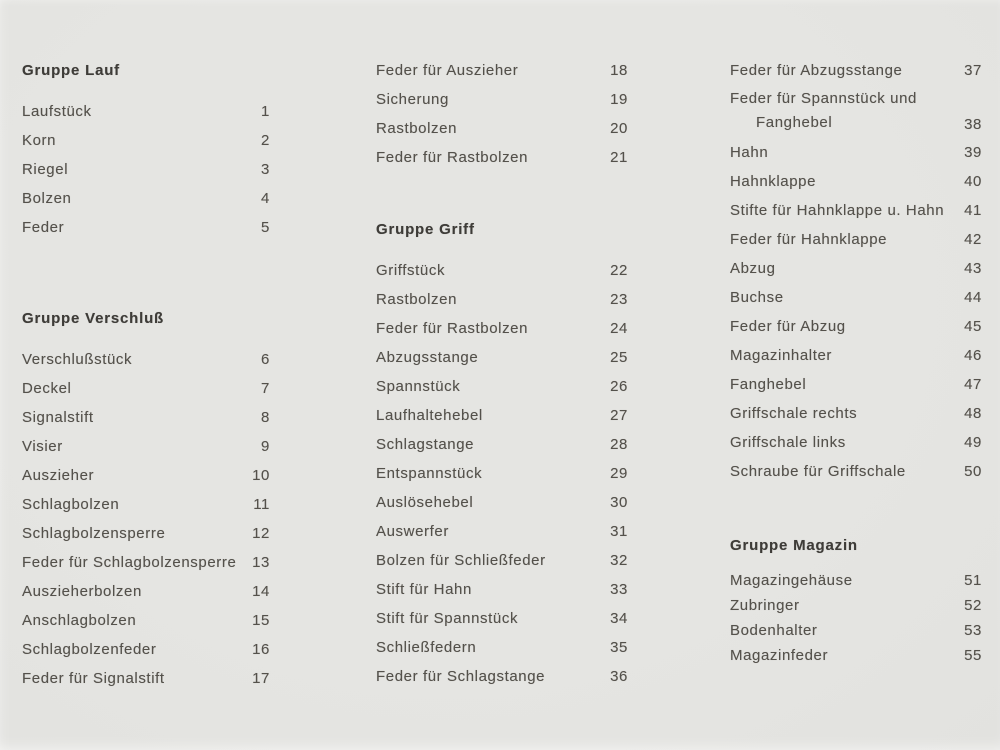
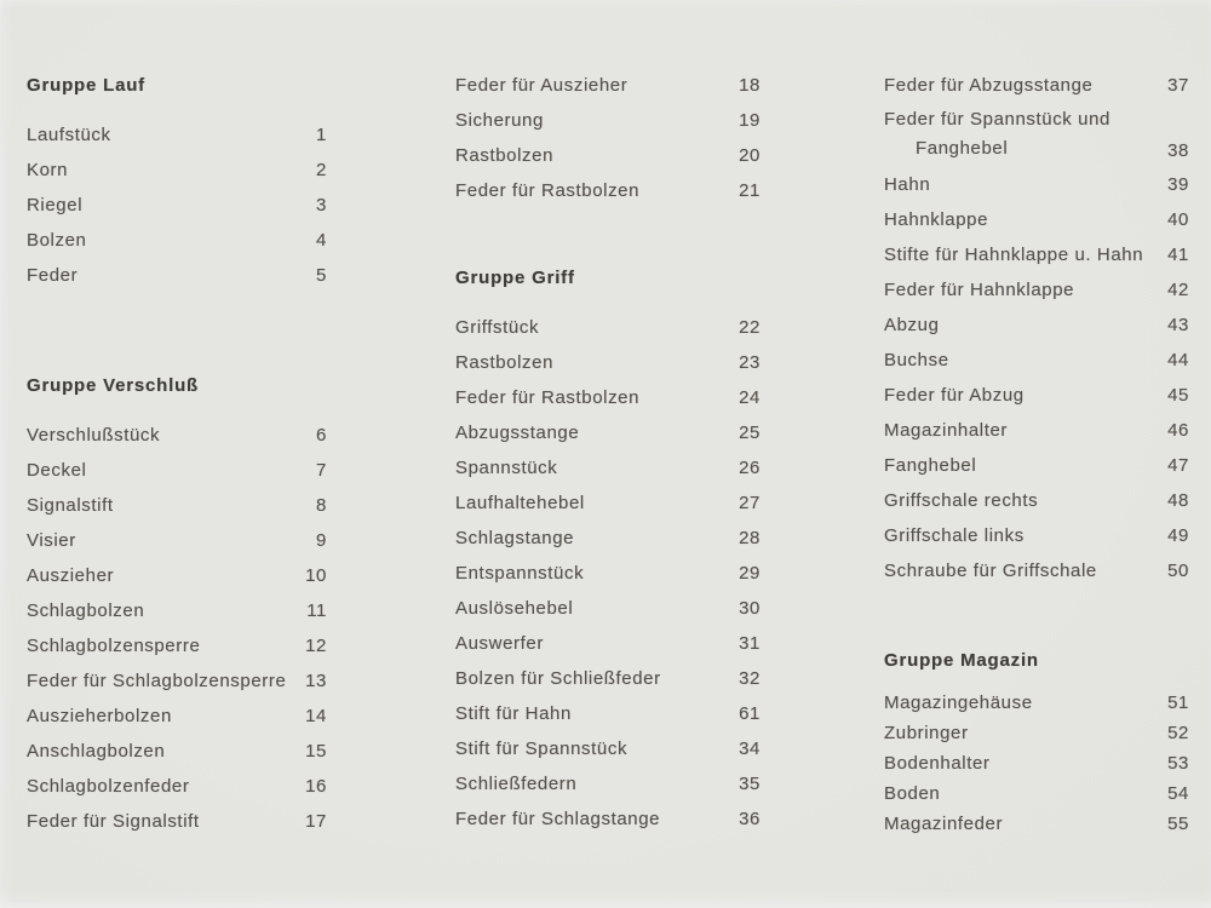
  Gruppe Lauf
  Laufstück
  1
  Korn
  2
  Riegel
  3
  Bolzen
  4
  Feder
  5
  Gruppe Verschluß
  Verschlußstück
  6
  Deckel
  7
  Signalstift
  8
  Visier
  9
  Auszieher
  10
  Schlagbolzen
  11
  Schlagbolzensperre
  12
  Feder für Schlagbolzensperre
  13
  Auszieherbolzen
  14
  Anschlagbolzen
  15
  Schlagbolzenfeder
  16
  Feder für Signalstift
  17
  Feder für Auszieher
  18
  Sicherung
  19
  Rastbolzen
  20
  Feder für Rastbolzen
  21
  Gruppe Griff
  Griffstück
  22
  Rastbolzen
  23
  Feder für Rastbolzen
  24
  Abzugsstange
  25
  Spannstück
  26
  Laufhaltehebel
  27
  Schlagstange
  28
  Entspannstück
  29
  Auslösehebel
  30
  Auswerfer
  31
  Bolzen für Schließfeder
  32
  Stift für Hahn
- 33
+ 61
  Stift für Spannstück
  34
  Schließfedern
  35
  Feder für Schlagstange
  36
  Feder für Abzugsstange
  37
  Feder für Spannstück und
  Fanghebel
  38
  Hahn
  39
  Hahnklappe
  40
  Stifte für Hahnklappe u. Hahn
  41
  Feder für Hahnklappe
  42
  Abzug
  43
  Buchse
  44
  Feder für Abzug
  45
  Magazinhalter
  46
  Fanghebel
  47
  Griffschale rechts
  48
  Griffschale links
  49
  Schraube für Griffschale
  50
  Gruppe Magazin
  Magazingehäuse
  51
  Zubringer
  52
  Bodenhalter
  53
+ Boden
+ 54
  Magazinfeder
  55
